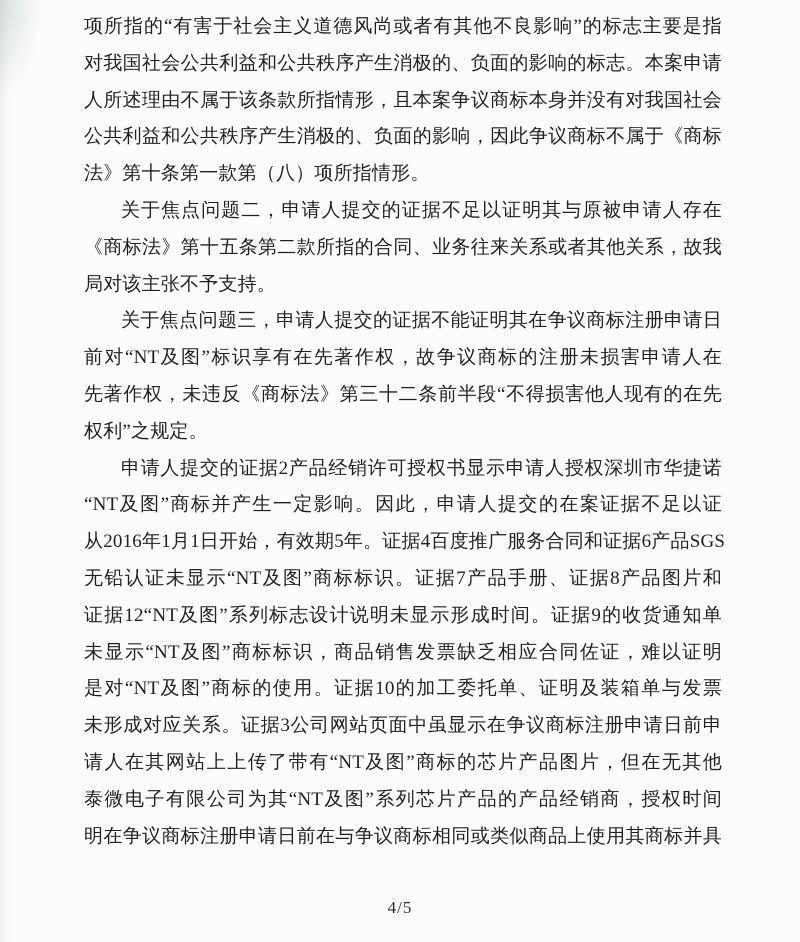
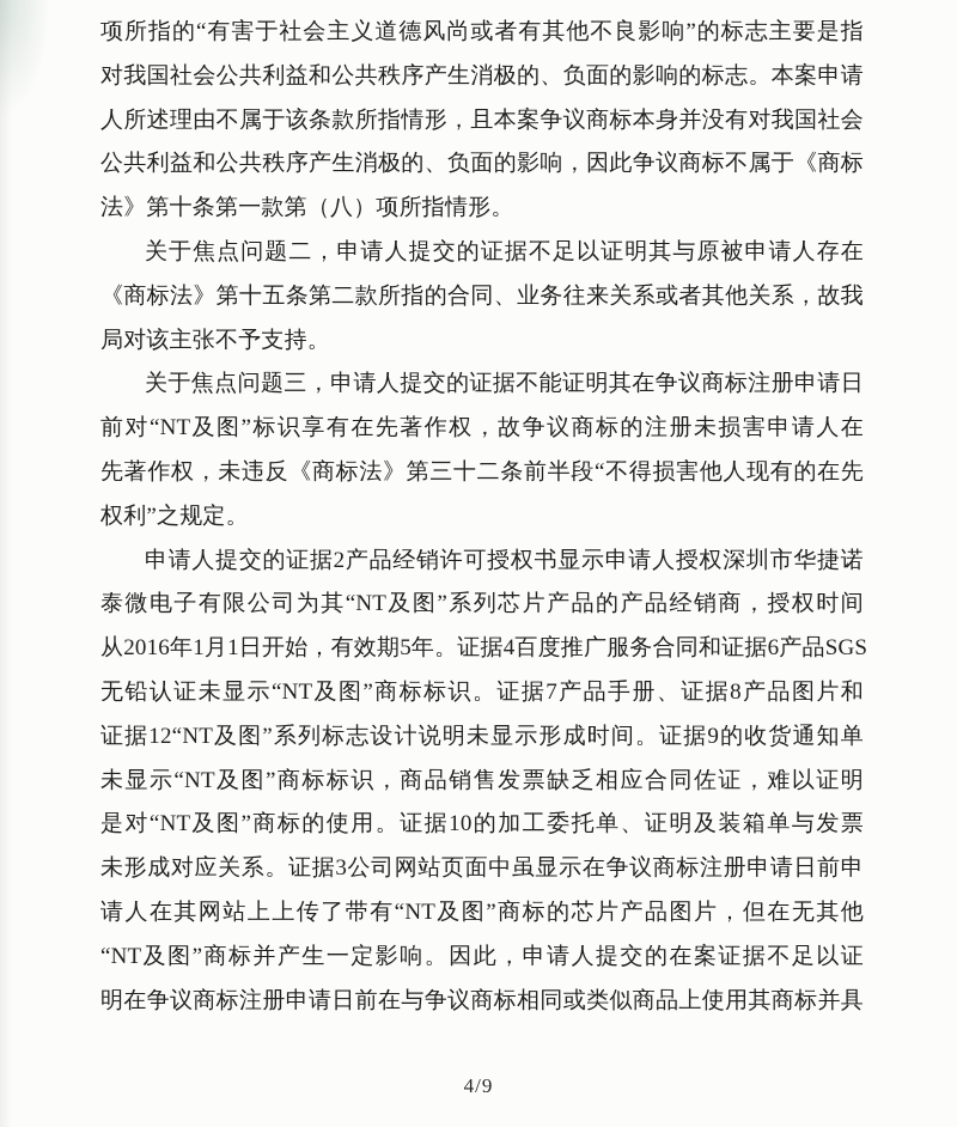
  项所指的“有害于社会主义道德风尚或者有其他不良影响”的标志主要是指
  对我国社会公共利益和公共秩序产生消极的、负面的影响的标志。本案申请
  人所述理由不属于该条款所指情形，且本案争议商标本身并没有对我国社会
  公共利益和公共秩序产生消极的、负面的影响，因此争议商标不属于《商标
  法》第十条第一款第（八）项所指情形。
  关于焦点问题二，申请人提交的证据不足以证明其与原被申请人存在
  《商标法》第十五条第二款所指的合同、业务往来关系或者其他关系，故我
  局对该主张不予支持。
  关于焦点问题三，申请人提交的证据不能证明其在争议商标注册申请日
  前对“NT及图”标识享有在先著作权，故争议商标的注册未损害申请人在
  先著作权，未违反《商标法》第三十二条前半段“不得损害他人现有的在先
  权利”之规定。
  申请人提交的证据2产品经销许可授权书显示申请人授权深圳市华捷诺
- “NT及图”商标并产生一定影响。因此，申请人提交的在案证据不足以证
+ 泰微电子有限公司为其“NT及图”系列芯片产品的产品经销商，授权时间
  从2016年1月1日开始，有效期5年。证据4百度推广服务合同和证据6产品SGS
  无铅认证未显示“NT及图”商标标识。证据7产品手册、证据8产品图片和
  证据12“NT及图”系列标志设计说明未显示形成时间。证据9的收货通知单
  未显示“NT及图”商标标识，商品销售发票缺乏相应合同佐证，难以证明
  是对“NT及图”商标的使用。证据10的加工委托单、证明及装箱单与发票
  未形成对应关系。证据3公司网站页面中虽显示在争议商标注册申请日前申
  请人在其网站上上传了带有“NT及图”商标的芯片产品图片，但在无其他
- 泰微电子有限公司为其“NT及图”系列芯片产品的产品经销商，授权时间
+ “NT及图”商标并产生一定影响。因此，申请人提交的在案证据不足以证
  明在争议商标注册申请日前在与争议商标相同或类似商品上使用其商标并具
- 4/5
+ 4/9
